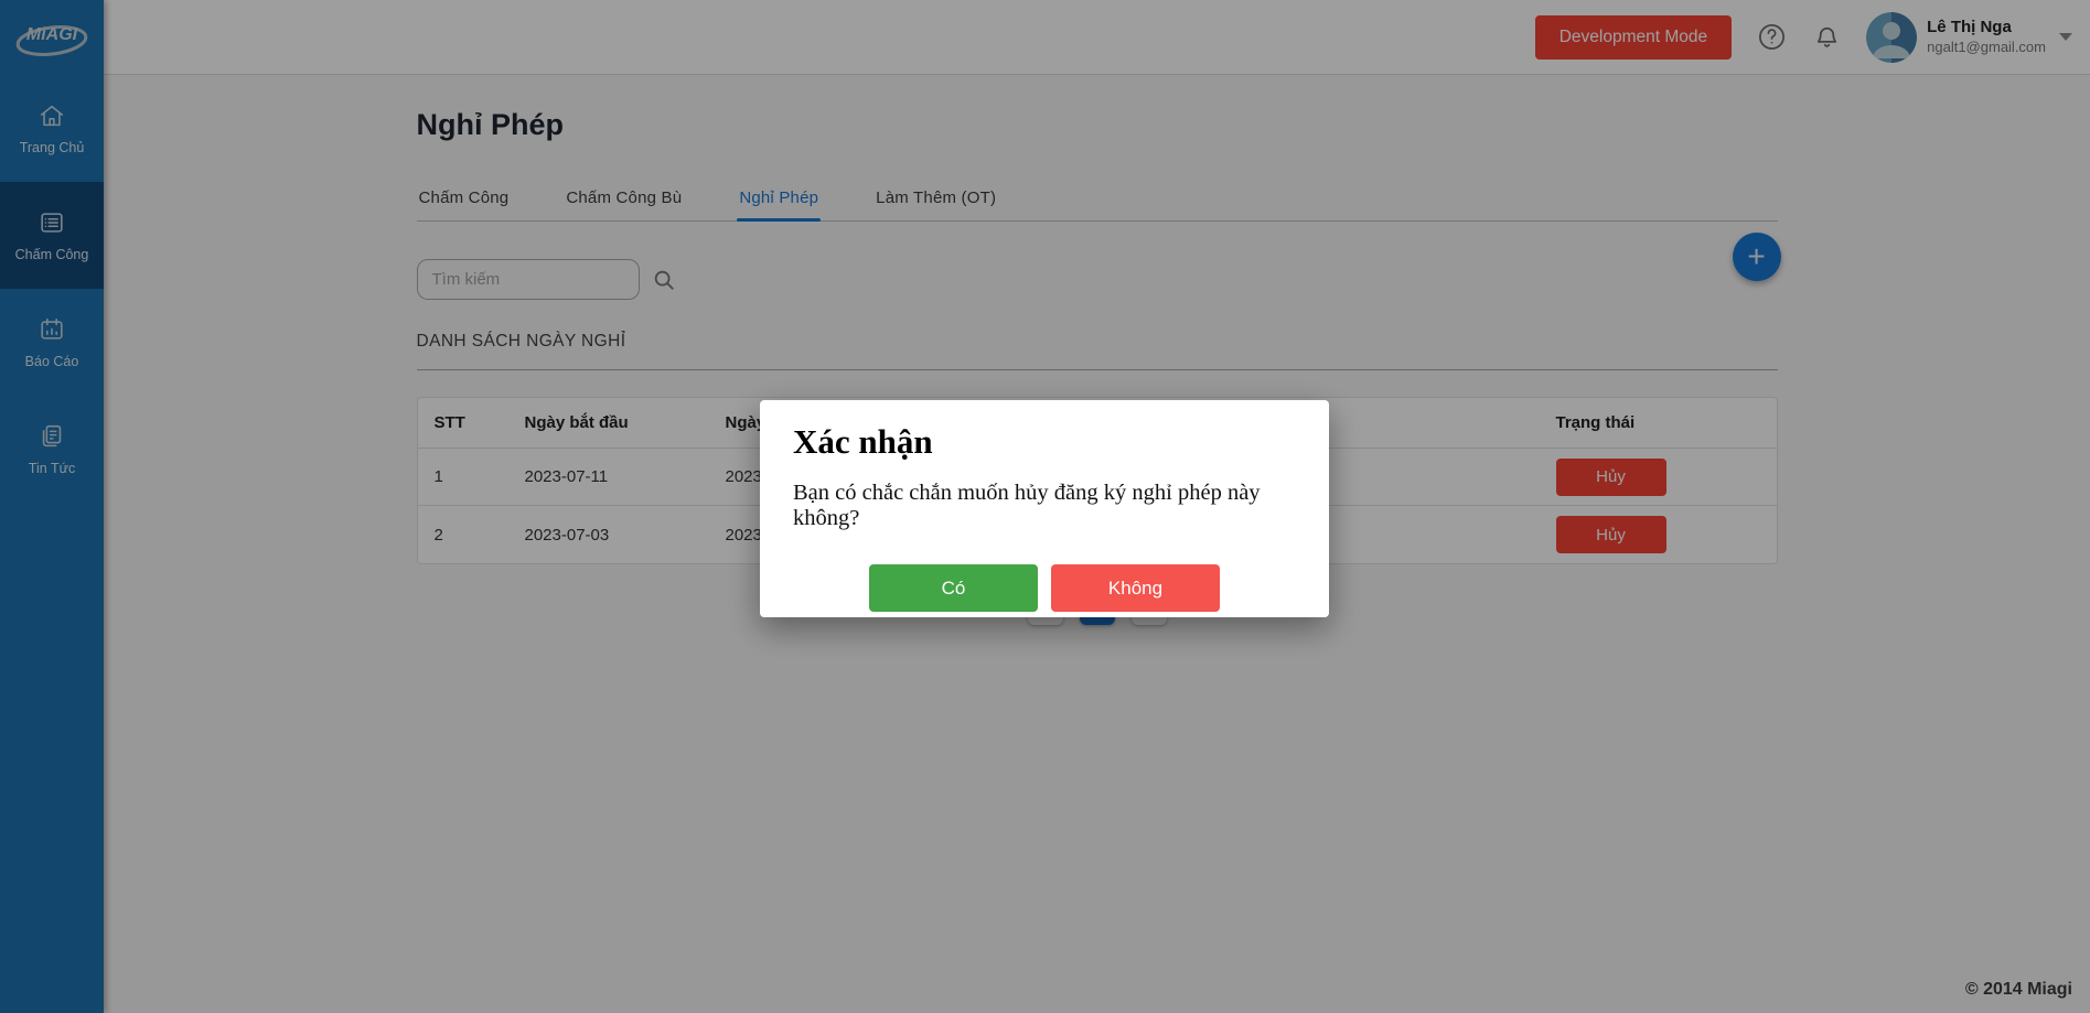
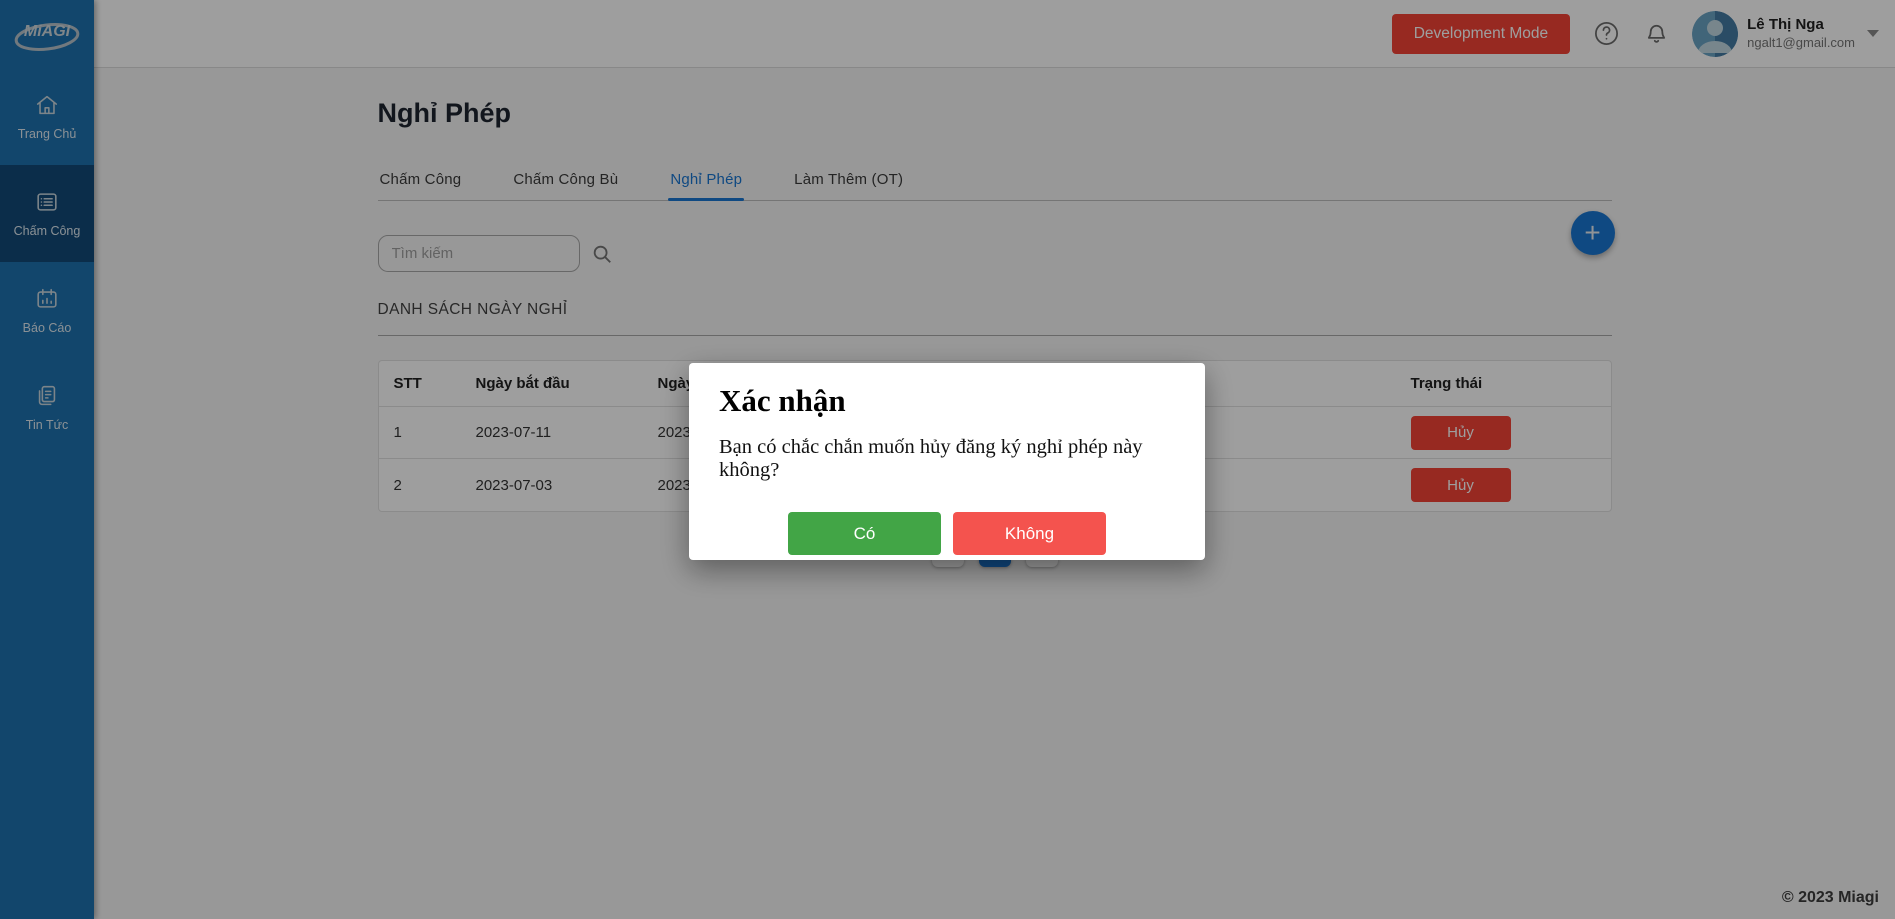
  MiAGI
  Trang Chủ
  Chấm Công
  Báo Cáo
  Tin Tức
  Development Mode
  Lê Thị Nga
  ngalt1@gmail.com
  Nghỉ Phép
  Chấm Công
  Chấm Công Bù
  Nghỉ Phép
  Làm Thêm (OT)
  +
  Tìm kiếm
  DANH SÁCH NGÀY NGHỈ
  STT
  Ngày bắt đầu
  Ngà
  Trạng thái
  1
  2023-07-11
  2023
  Hủy
  2
  2023-07-03
  2023
  Hủy
- © 2014 Miagi
+ © 2023 Miagi
  Xác nhận
  Bạn có chắc chắn muốn hủy đăng ký nghỉ phép này không?
  Có
  Không
